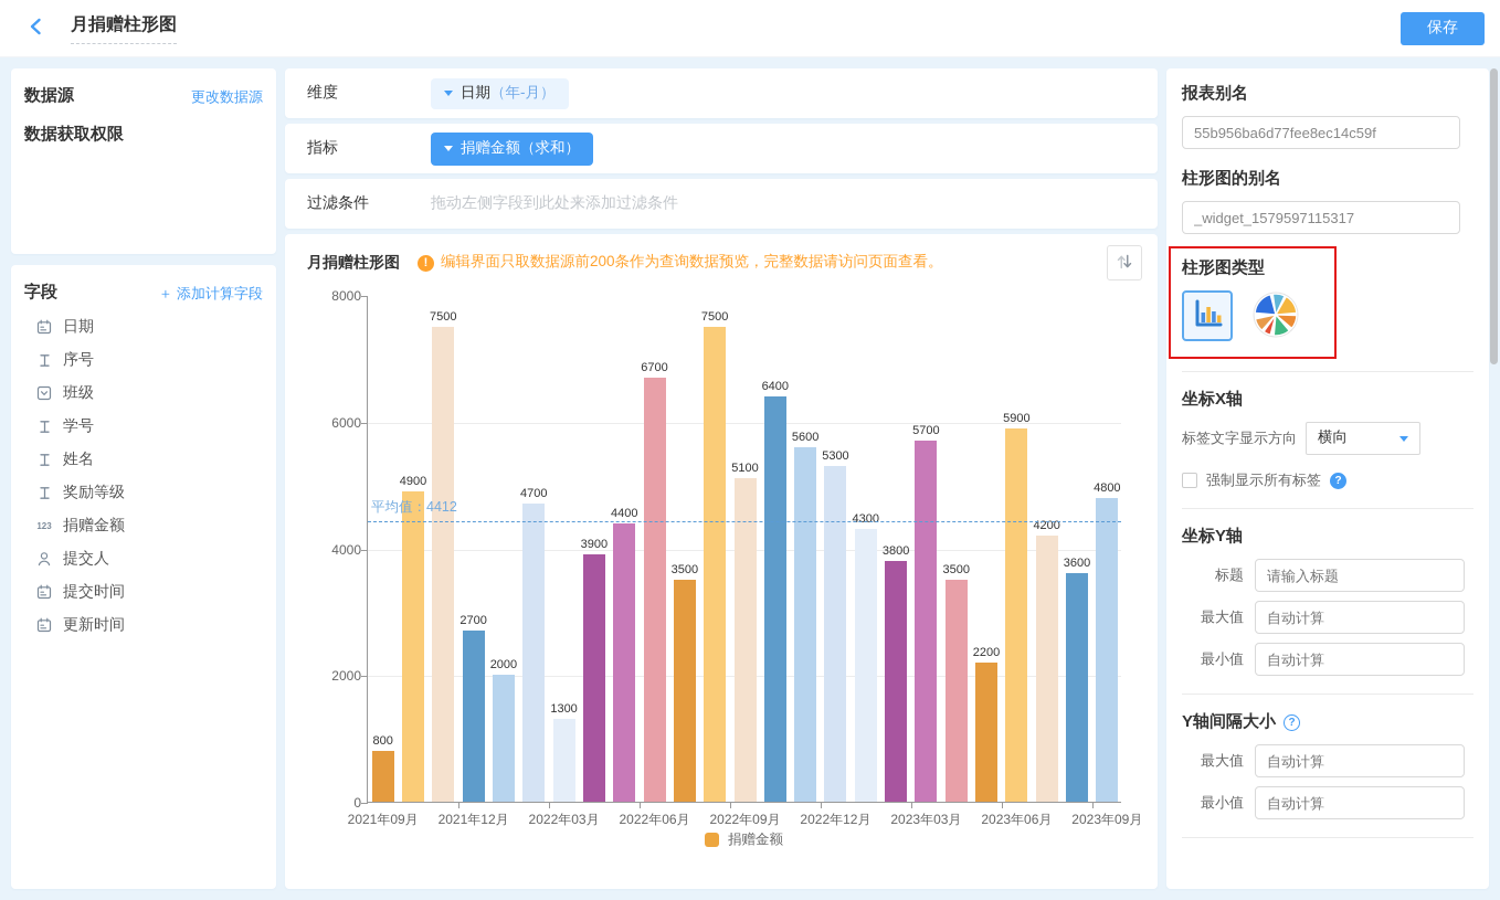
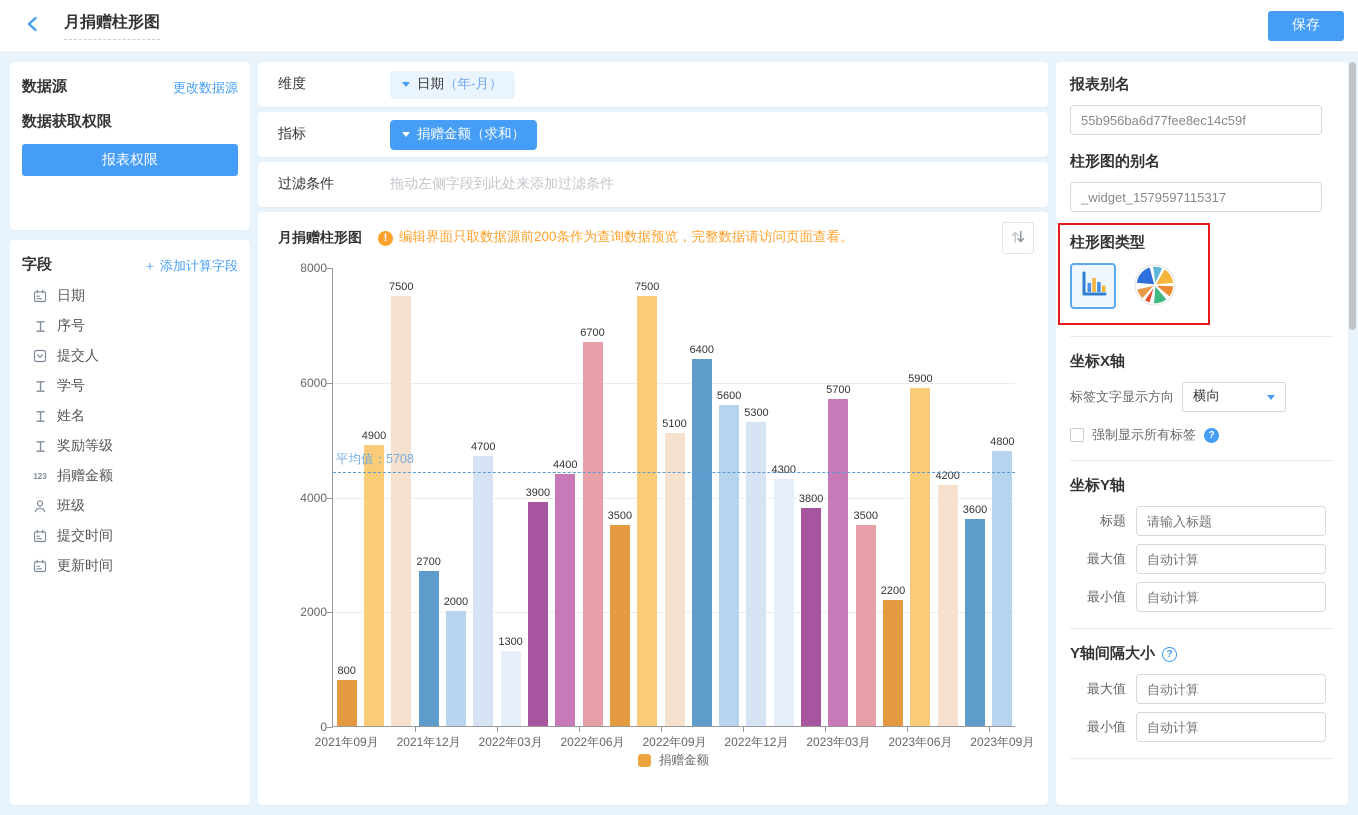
  月捐赠柱形图
  保存
  数据源
  更改数据源
  数据获取权限
+ 报表权限
  字段
  ＋ 添加计算字段
  日期
  序号
- 班级
+ 提交人
  学号
  姓名
  奖励等级
  123
  捐赠金额
- 提交人
+ 班级
  提交时间
  更新时间
  维度
  日期（年-月）
  指标
  捐赠金额（求和）
  过滤条件
  拖动左侧字段到此处来添加过滤条件
  月捐赠柱形图
  !
  编辑界面只取数据源前200条作为查询数据预览，完整数据请访问页面查看。
  0
  2000
  4000
  6000
  8000
  800
  4900
  7500
  2700
  2000
  4700
  1300
  3900
  4400
  6700
  3500
  7500
  5100
  6400
  5600
  5300
  4300
  3800
  5700
  3500
  2200
  5900
  4200
  3600
  4800
- 平均值：4412
+ 平均值：5708
  2021年09月
  2021年12月
  2022年03月
  2022年06月
  2022年09月
  2022年12月
  2023年03月
  2023年06月
  2023年09月
  捐赠金额
  报表别名
  55b956ba6d77fee8ec14c59f
  柱形图的别名
  _widget_1579597115317
  柱形图类型
  坐标X轴
  标签文字显示方向
  横向
  强制显示所有标签
  ?
  坐标Y轴
  标题
  请输入标题
  最大值
  自动计算
  最小值
  自动计算
  Y轴间隔大小
  ?
  最大值
  自动计算
  最小值
  自动计算
